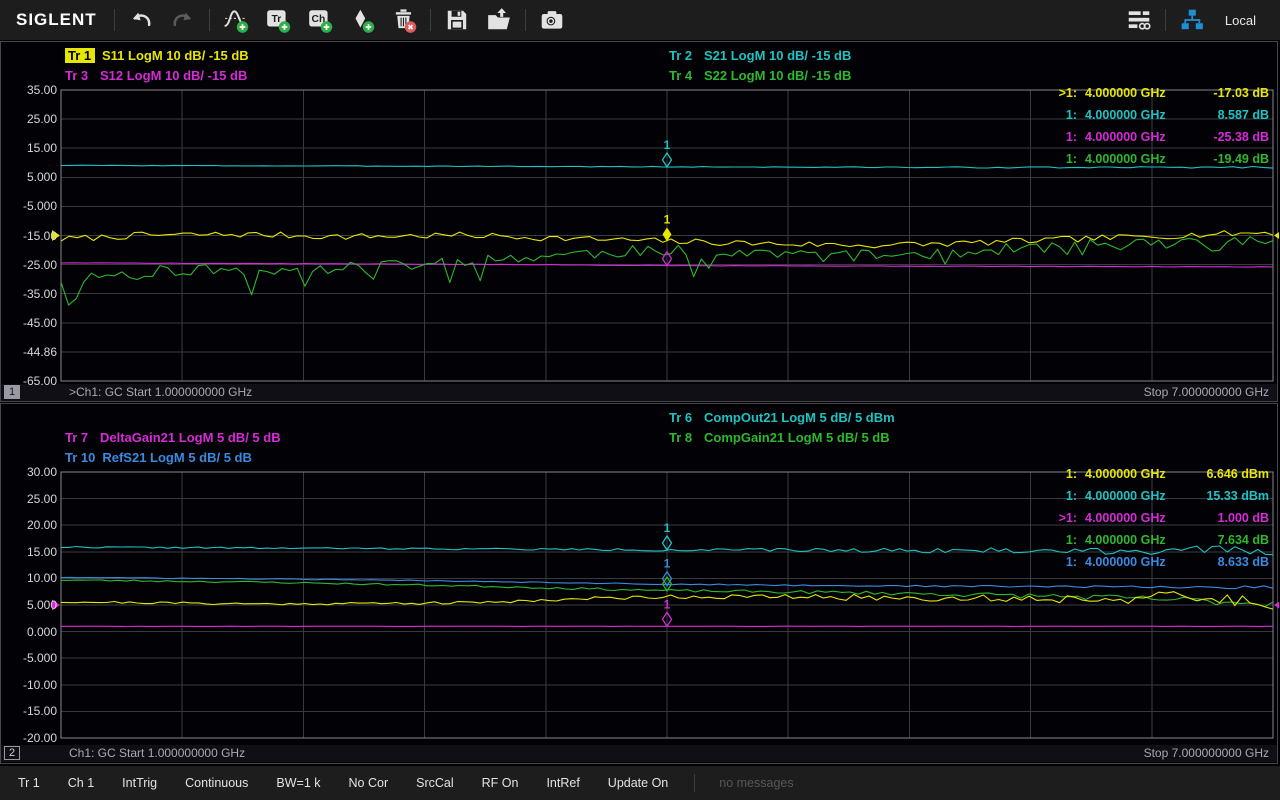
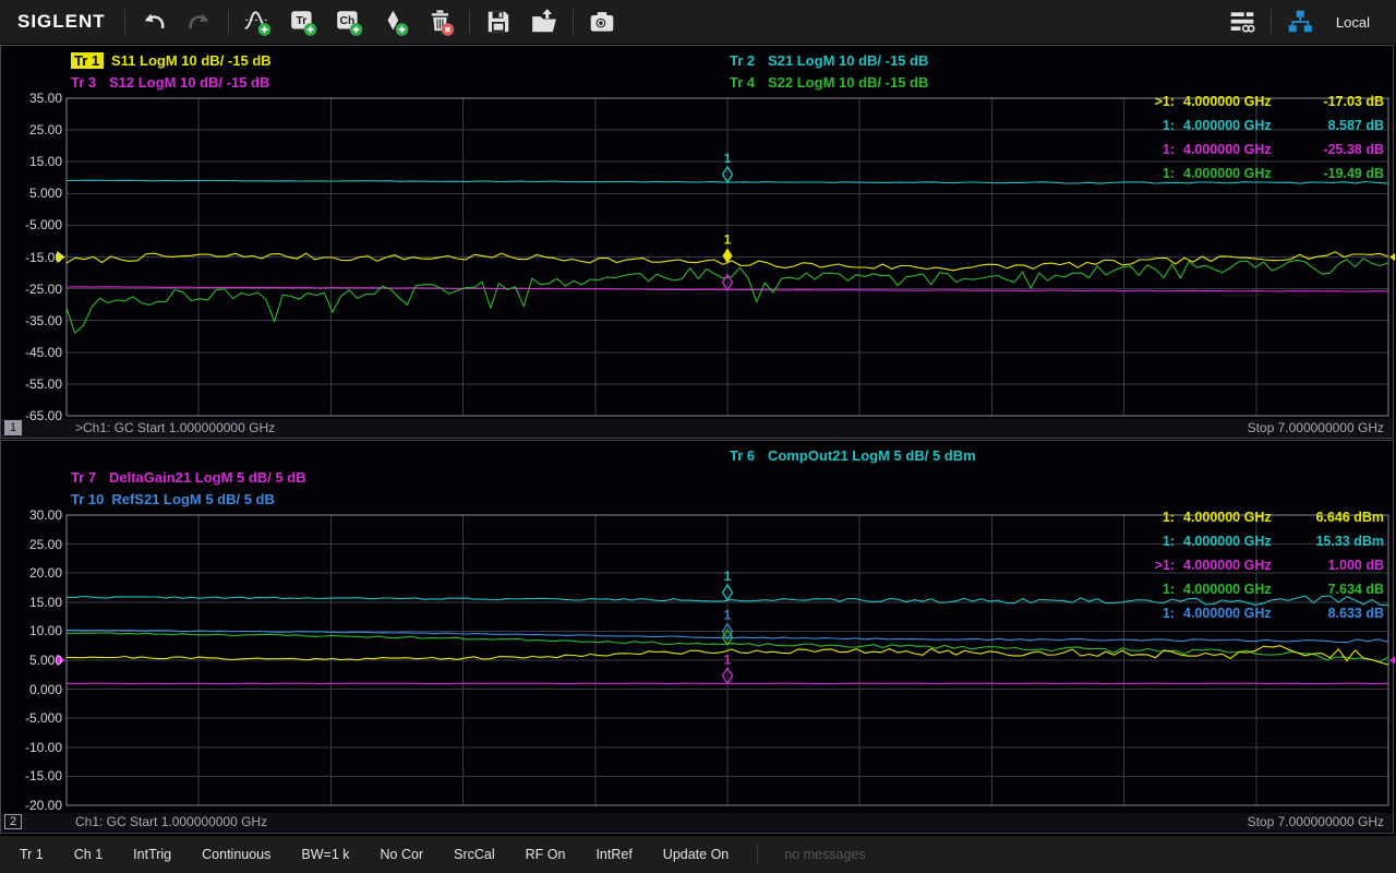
  SIGLENT
  Tr
  Ch
  Local
  1
  1
  1
  >Ch1: GC Start 1.000000000 GHz
  Stop 7.000000000 GHz
  Tr 1
  S11 LogM 10 dB/ -15 dB
  Tr 3
  S12 LogM 10 dB/ -15 dB
  Tr 2
  S21 LogM 10 dB/ -15 dB
  Tr 4
  S22 LogM 10 dB/ -15 dB
  35.00
  25.00
  15.00
  5.000
  -5.000
  -15.00
  -25.00
  -35.00
  -45.00
- -44.86
+ -55.00
  -65.00
  >1:
  4.000000 GHz
  -17.03 dB
  1:
  4.000000 GHz
  8.587 dB
  1:
  4.000000 GHz
  -25.38 dB
  1:
  4.000000 GHz
  -19.49 dB
  1
  1
  1
  2
  Ch1: GC Start 1.000000000 GHz
  Stop 7.000000000 GHz
  Tr 7
  DeltaGain21 LogM 5 dB/ 5 dB
  Tr 10
  RefS21 LogM 5 dB/ 5 dB
  Tr 6
  CompOut21 LogM 5 dB/ 5 dBm
- Tr 8
- CompGain21 LogM 5 dB/ 5 dB
  30.00
  25.00
  20.00
  15.00
  10.00
  5.000
  0.000
  -5.000
  -10.00
  -15.00
  -20.00
  1:
  4.000000 GHz
  6.646 dBm
  1:
  4.000000 GHz
  15.33 dBm
  >1:
  4.000000 GHz
  1.000 dB
  1:
  4.000000 GHz
  7.634 dB
  1:
  4.000000 GHz
  8.633 dB
  Tr 1
  Ch 1
  IntTrig
  Continuous
  BW=1 k
  No Cor
  SrcCal
  RF On
  IntRef
  Update On
  no messages
